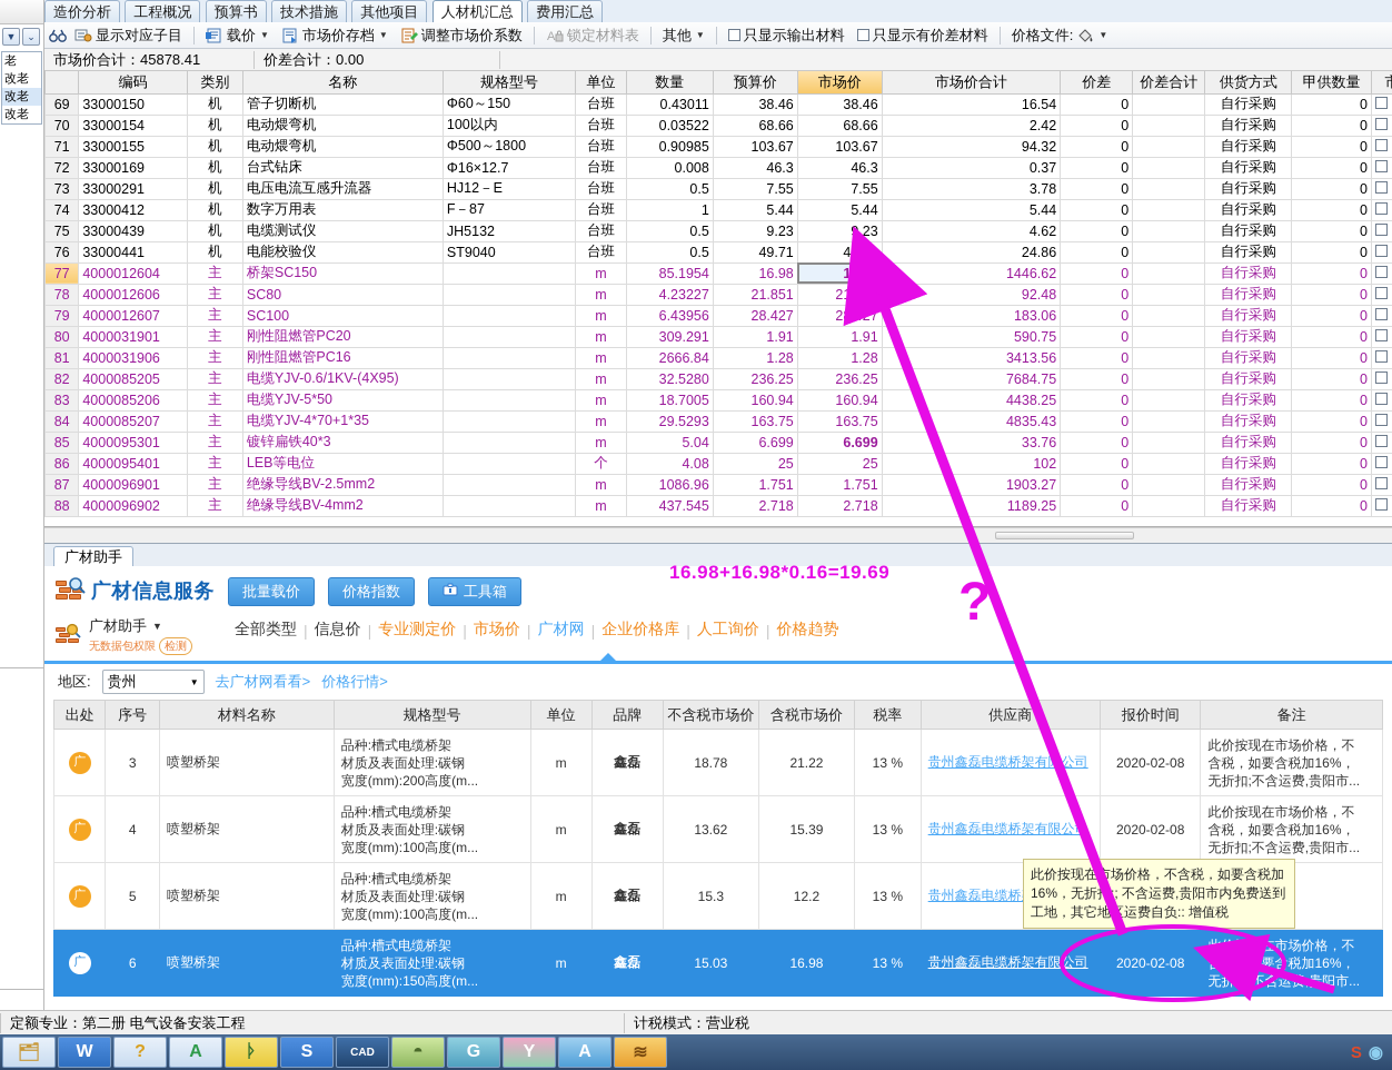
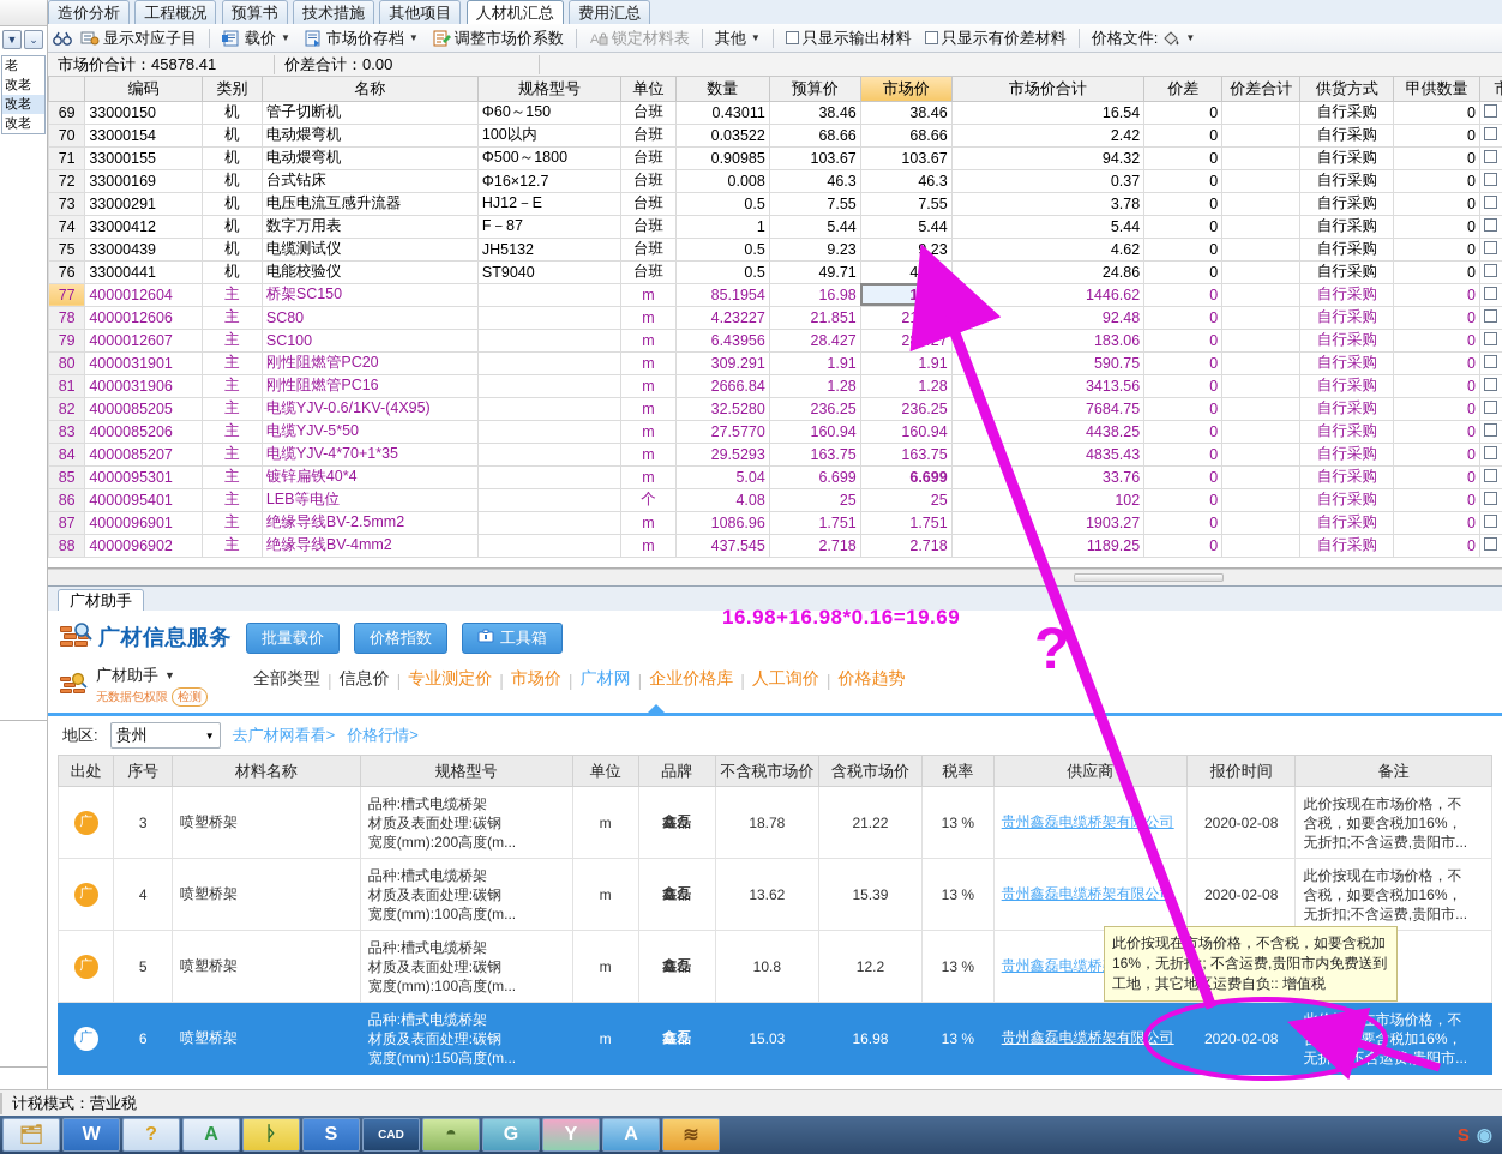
  ▼
  ⌄
  老
  改老
  改老
  改老
  造价分析 工程概况 预算书 技术措施 其他项目 人材机汇总 费用汇总
  显示对应子目
  载价
  ▼
  市场价存档
  ▼
  调整市场价系数
  A
  锁定材料表
  其他
  ▼
  只显示输出材料
  只显示有价差材料
  价格文件:
  ▼
  市场价合计：45878.41
  价差合计：0.00
  	编码	类别	名称	规格型号	单位	数量	预算价	市场价	市场价合计	价差	价差合计	供货方式	甲供数量
  69	33000150	机	管子切断机	Φ60～150	台班	0.43011	38.46	38.46	16.54	0		自行采购	0
  70	33000154	机	电动煨弯机	100以内	台班	0.03522	68.66	68.66	2.42	0		自行采购	0
  71	33000155	机	电动煨弯机	Φ500～1800	台班	0.90985	103.67	103.67	94.32	0		自行采购	0
  72	33000169	机	台式钻床	Φ16×12.7	台班	0.008	46.3	46.3	0.37	0		自行采购	0
  73	33000291	机	电压电流互感升流器	HJ12－E	台班	0.5	7.55	7.55	3.78	0		自行采购	0
  74	33000412	机	数字万用表	F－87	台班	1	5.44	5.44	5.44	0		自行采购	0
  75	33000439	机	电缆测试仪	JH5132	台班	0.5	9.23	9.23	4.62	0		自行采购	0
  76	33000441	机	电能校验仪	ST9040	台班	0.5	49.71	49.71	24.86	0		自行采购	0
  77	4000012604	主	桥架SC150		m	85.1954	16.98	16.98	1446.62	0		自行采购	0
  78	4000012606	主	SC80		m	4.23227	21.851	21.85	92.48	0		自行采购	0
  79	4000012607	主	SC100		m	6.43956	28.427	28.427	183.06	0		自行采购	0
  80	4000031901	主	刚性阻燃管PC20		m	309.291	1.91	1.91	590.75	0		自行采购	0
  81	4000031906	主	刚性阻燃管PC16		m	2666.84	1.28	1.28	3413.56	0		自行采购	0
  82	4000085205	主	电缆YJV-0.6/1KV-(4X95)		m	32.5280	236.25	236.25	7684.75	0		自行采购	0
- 83	4000085206	主	电缆YJV-5*50		m	18.7005	160.94	160.94	4438.25	0		自行采购	0
+ 83	4000085206	主	电缆YJV-5*50		m	27.5770	160.94	160.94	4438.25	0		自行采购	0
  84	4000085207	主	电缆YJV-4*70+1*35		m	29.5293	163.75	163.75	4835.43	0		自行采购	0
- 85	4000095301	主	镀锌扁铁40*3		m	5.04	6.699	6.699	33.76	0		自行采购	0
+ 85	4000095301	主	镀锌扁铁40*4		m	5.04	6.699	6.699	33.76	0		自行采购	0
  86	4000095401	主	LEB等电位		个	4.08	25	25	102	0		自行采购	0
  87	4000096901	主	绝缘导线BV-2.5mm2		m	1086.96	1.751	1.751	1903.27	0		自行采购	0
  88	4000096902	主	绝缘导线BV-4mm2		m	437.545	2.718	2.718	1189.25	0		自行采购	0
  广材助手
  广材信息服务
  批量载价
  价格指数
  工具箱
  广材助手
  ▼
  无数据包权限
  检测
  全部类型
  |
  信息价
  |
  专业测定价
  |
  市场价
  |
  广材网
  |
  企业价格库
  |
  人工询价
  |
  价格趋势
  地区:
  贵州
  ▼
  去广材网看看>
  价格行情>
  出处	序号	材料名称	规格型号	单位	品牌	不含税市场价	含税市场价	税率	供应商	报价时间	备注
  广	3	喷塑桥架	品种:槽式电缆桥架 材质及表面处理:碳钢 宽度(mm):200高度(m...	m	鑫磊	18.78	21.22	13 %	贵州鑫磊电缆桥架有公司	2020-02-08	此价按现在市场价格，不 含税，如要含税加16%， 无折扣;不含运费,贵阳市...
  广	4	喷塑桥架	品种:槽式电缆桥架 材质及表面处理:碳钢 宽度(mm):100高度(m...	m	鑫磊	13.62	15.39	13 %	贵州鑫磊电缆桥架有限公	2020-02-08	此价按现在市场价格，不 含税，如要含税加16%， 无折扣;不含运费,贵阳市...
- 广	5	喷塑桥架	品种:槽式电缆桥架 材质及表面处理:碳钢 宽度(mm):100高度(m...	m	鑫磊	15.3	12.2	13 %	贵州鑫磊电缆桥
+ 广	5	喷塑桥架	品种:槽式电缆桥架 材质及表面处理:碳钢 宽度(mm):100高度(m...	m	鑫磊	10.8	12.2	13 %	贵州鑫磊电缆桥
  广	6	喷塑桥架	品种:槽式电缆桥架 材质及表面处理:碳钢 宽度(mm):150高度(m...	m	鑫磊	15.03	16.98	13 %	贵州鑫磊电缆桥架有限公司	2020-02-08	此价按现市场价格，不 含税，要含税加16%， 无折扣;不运阳市...
  此价按现在场价格，不含税，如要含税加16%，无折; 不含运费,贵阳市内免费送到工地，其它地运费自负:: 增值税
  16.98+16.98*0.16=19.69
  ?
- 定额专业：第二册 电气设备安装工程
  计税模式：营业税
  🗂
  W
  ?
  A
  ᚦ
  S
  CAD
  ◓
  G
  Y
  A
  ≋
  S
  ◉
